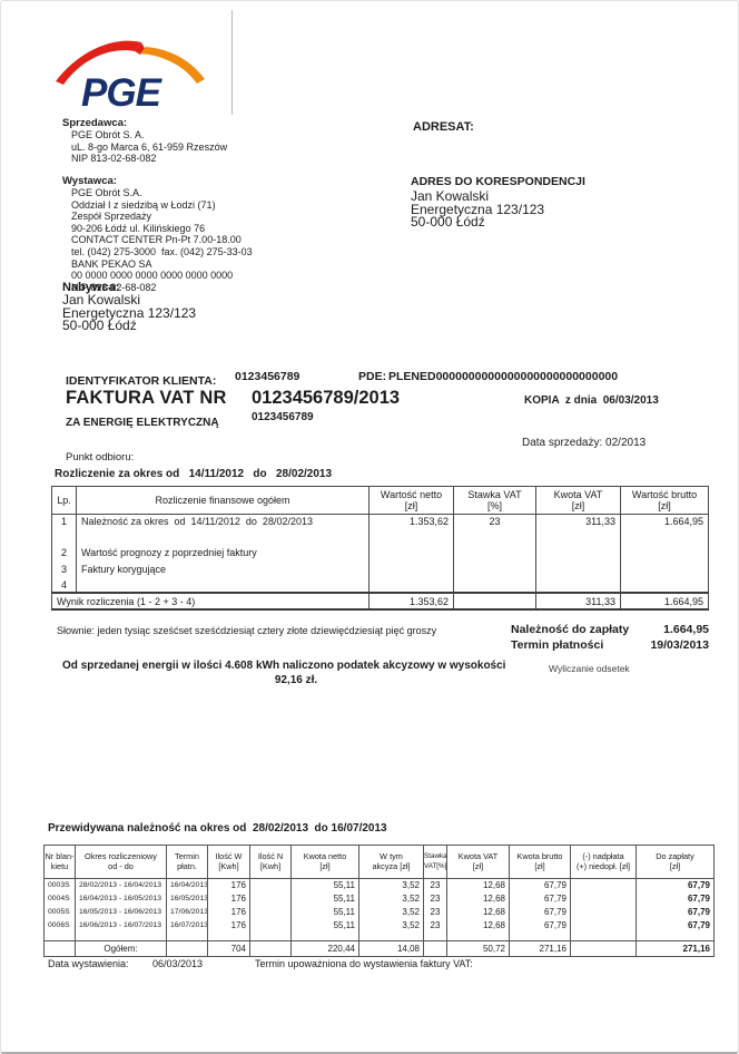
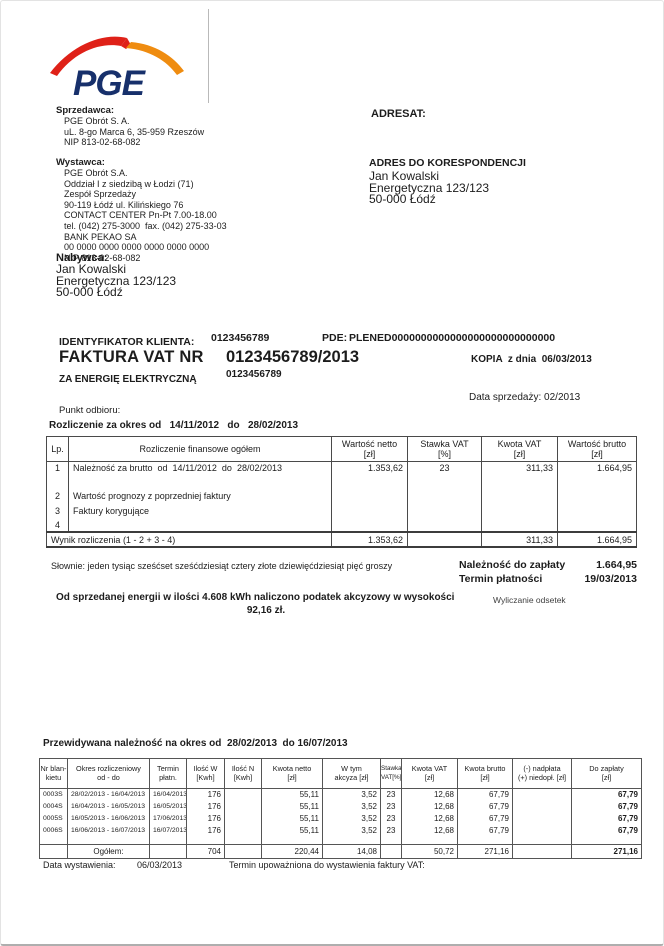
  PGE
  Sprzedawca:
  PGE Obrót S. A.
- uL. 8-go Marca 6, 61-959 Rzeszów
+ uL. 8-go Marca 6, 35-959 Rzeszów
  NIP 813-02-68-082
  Wystawca:
  PGE Obrót S.A.
  Oddział I z siedzibą w Łodzi (71)
  Zespół Sprzedaży
- 90-206 Łódź ul. Kilińskiego 76
+ 90-119 Łódź ul. Kilińskiego 76
  CONTACT CENTER Pn-Pt 7.00-18.00
  tel. (042) 275-3000 fax. (042) 275-33-03
  BANK PEKAO SA
  00 0000 0000 0000 0000 0000 0000
  NIP 813-02-68-082
  Nabywca:
  Jan Kowalski
  Energetyczna 123/123
  50-000 Łódź
  ADRESAT:
  ADRES DO KORESPONDENCJI
  Jan Kowalski
  Energetyczna 123/123
  50-000 Łódź
  IDENTYFIKATOR KLIENTA:
  0123456789
  PDE:
  PLENED0000000000000000000000000000
  FAKTURA VAT NR
  0123456789/2013
  KOPIA z dnia 06/03/2013
  ZA ENERGIĘ ELEKTRYCZNĄ
  0123456789
  Data sprzedaży: 02/2013
  Punkt odbioru:
  Rozliczenie za okres od 14/11/2012 do 28/02/2013
  Lp.	Rozliczenie finansowe ogółem	Wartość netto [zł]	Stawka VAT [%]	Kwota VAT [zł]	Wartość brutto [zł]
- 1	Należność za okres od 14/11/2012 do 28/02/2013	1.353,62	23	311,33	1.664,95
+ 1	Należność za brutto od 14/11/2012 do 28/02/2013	1.353,62	23	311,33	1.664,95
  2	Wartość prognozy z poprzedniej faktury
  3	Faktury korygujące
  4
  Wynik rozliczenia (1 - 2 + 3 - 4)	1.353,62		311,33	1.664,95
  Słownie: jeden tysiąc sześćset sześćdziesiąt cztery złote dziewięćdziesiąt pięć groszy
  Należność do zapłaty
  1.664,95
  Termin płatności
  19/03/2013
  Od sprzedanej energii w ilości 4.608 kWh naliczono podatek akcyzowy w wysokości
  92,16 zł.
  Wyliczanie odsetek
  Przewidywana należność na okres od 28/02/2013 do 16/07/2013
  Nr blan- kietu	Okres rozliczeniowy od - do	Termin płatn.	Ilość W [Kwh]	Ilość N [Kwh]	Kwota netto [zł]	W tym akcyza [zł]		Kwota VAT [zł]	Kwota brutto [zł]	(-) nadpłata (+) niedopł. [zł]	Do zapłaty [zł]
  	Ogółem:		704		220,44	14,08		50,72	271,16		271,16
  Data wystawienia:
  06/03/2013
  Termin upoważniona do wystawienia faktury VAT:
